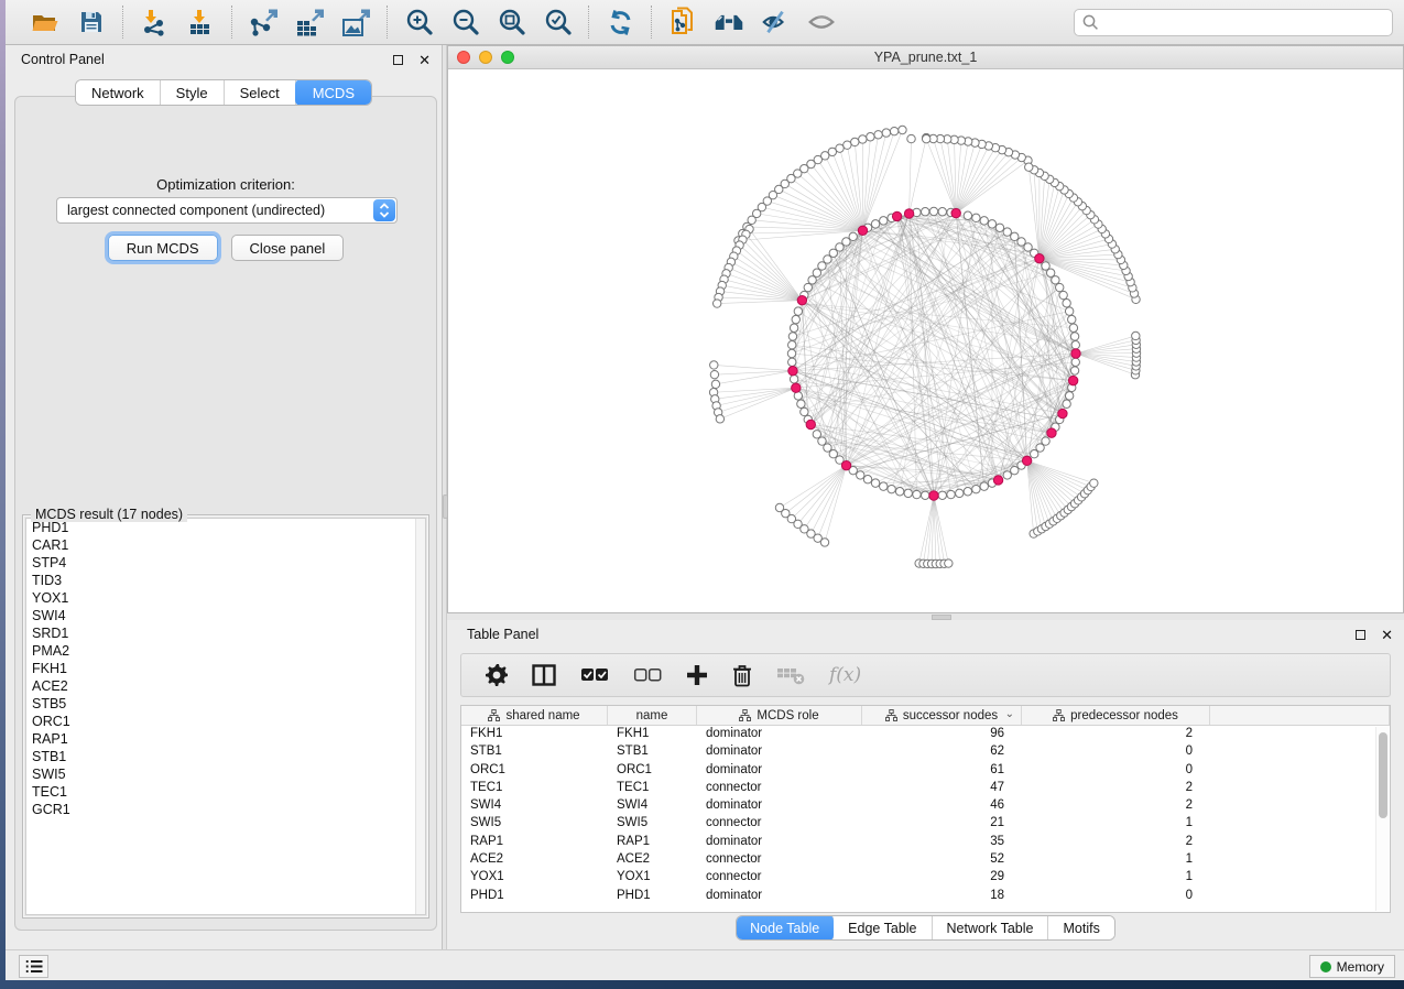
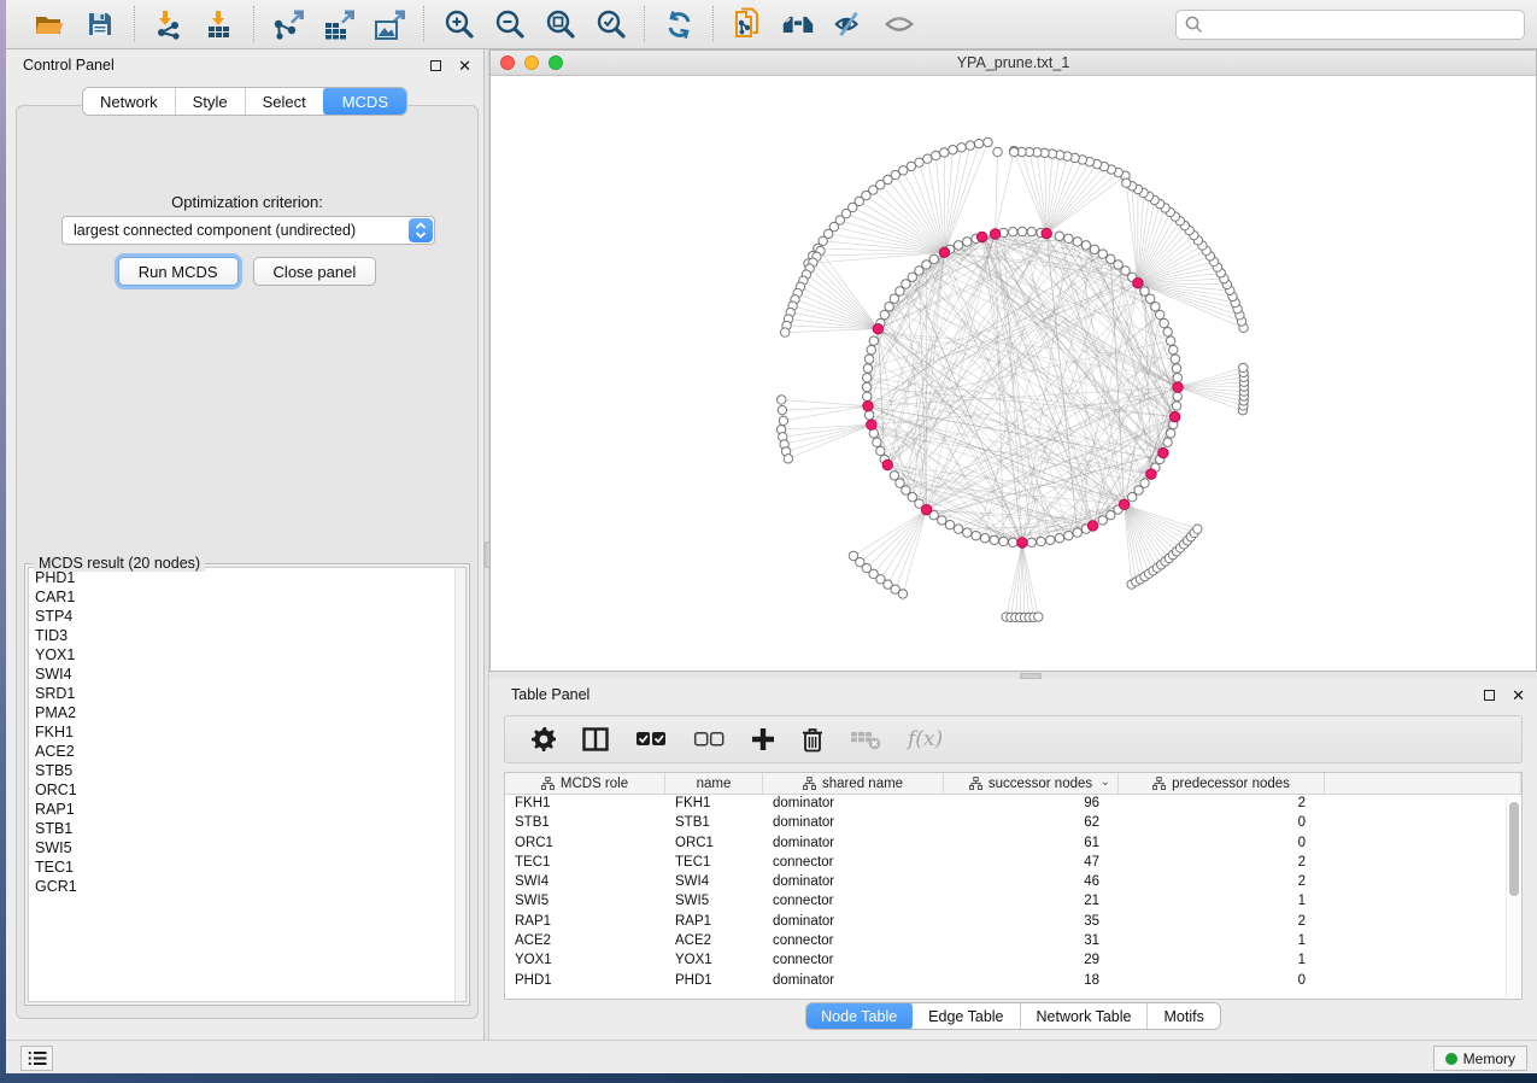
  Control Panel
  ✕
  Network
  Style
  Select
  MCDS
  Optimization criterion:
  largest connected component (undirected)
  Run MCDS
  Close panel
- MCDS result (17 nodes)
+ MCDS result (20 nodes)
  PHD1
  CAR1
  STP4
  TID3
  YOX1
  SWI4
  SRD1
  PMA2
  FKH1
  ACE2
  STB5
  ORC1
  RAP1
  STB1
  SWI5
  TEC1
  GCR1
  YPA_prune.txt_1
  Table Panel
  ✕
  f(x)
- shared name
+ MCDS role
  name
- MCDS role
+ shared name
  successor nodes
  ⌄
  predecessor nodes
  FKH1
  FKH1
  dominator
  96
  2
  STB1
  STB1
  dominator
  62
  0
  ORC1
  ORC1
  dominator
  61
  0
  TEC1
  TEC1
  connector
  47
  2
  SWI4
  SWI4
  dominator
  46
  2
  SWI5
  SWI5
  connector
  21
  1
  RAP1
  RAP1
  dominator
  35
  2
  ACE2
  ACE2
  connector
- 52
+ 31
  1
  YOX1
  YOX1
  connector
  29
  1
  PHD1
  PHD1
  dominator
  18
  0
  Node Table
  Edge Table
  Network Table
  Motifs
  Memory
